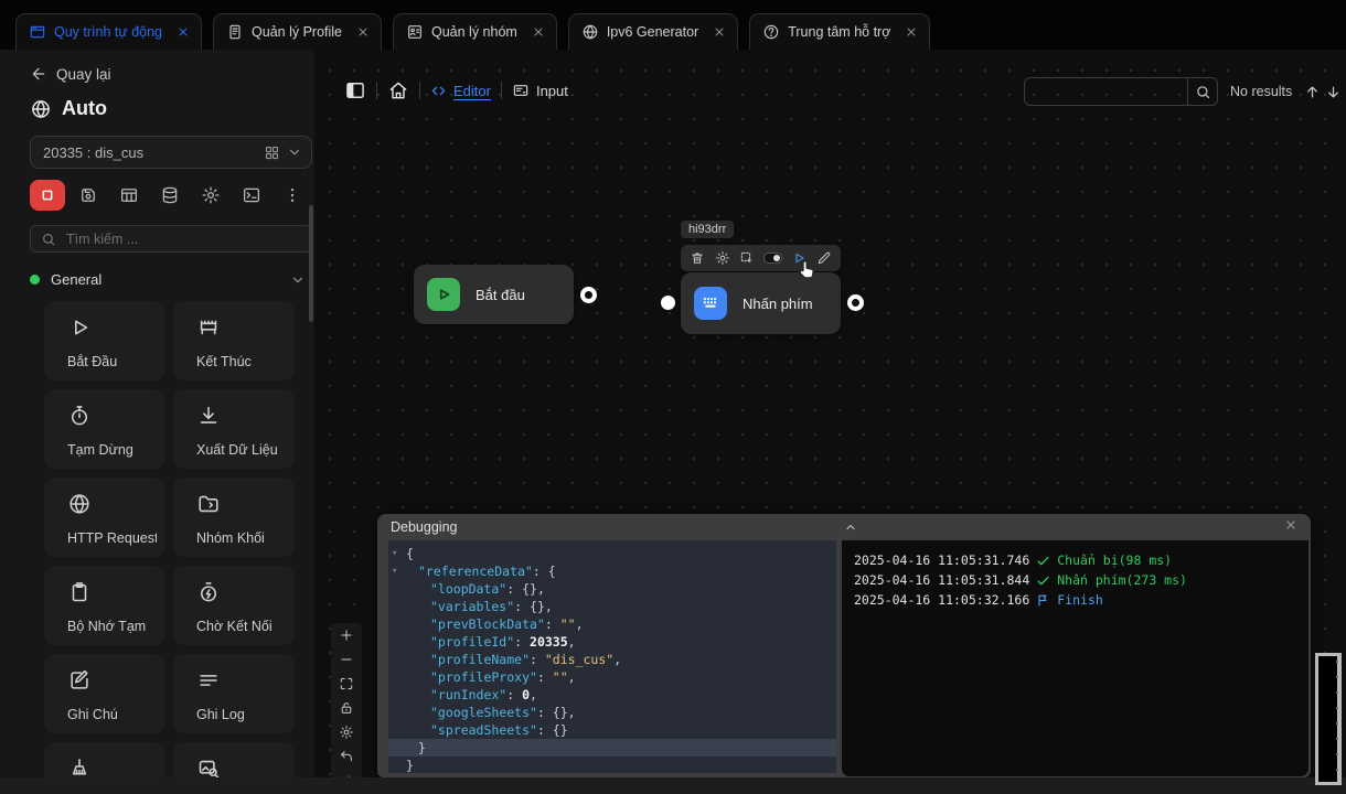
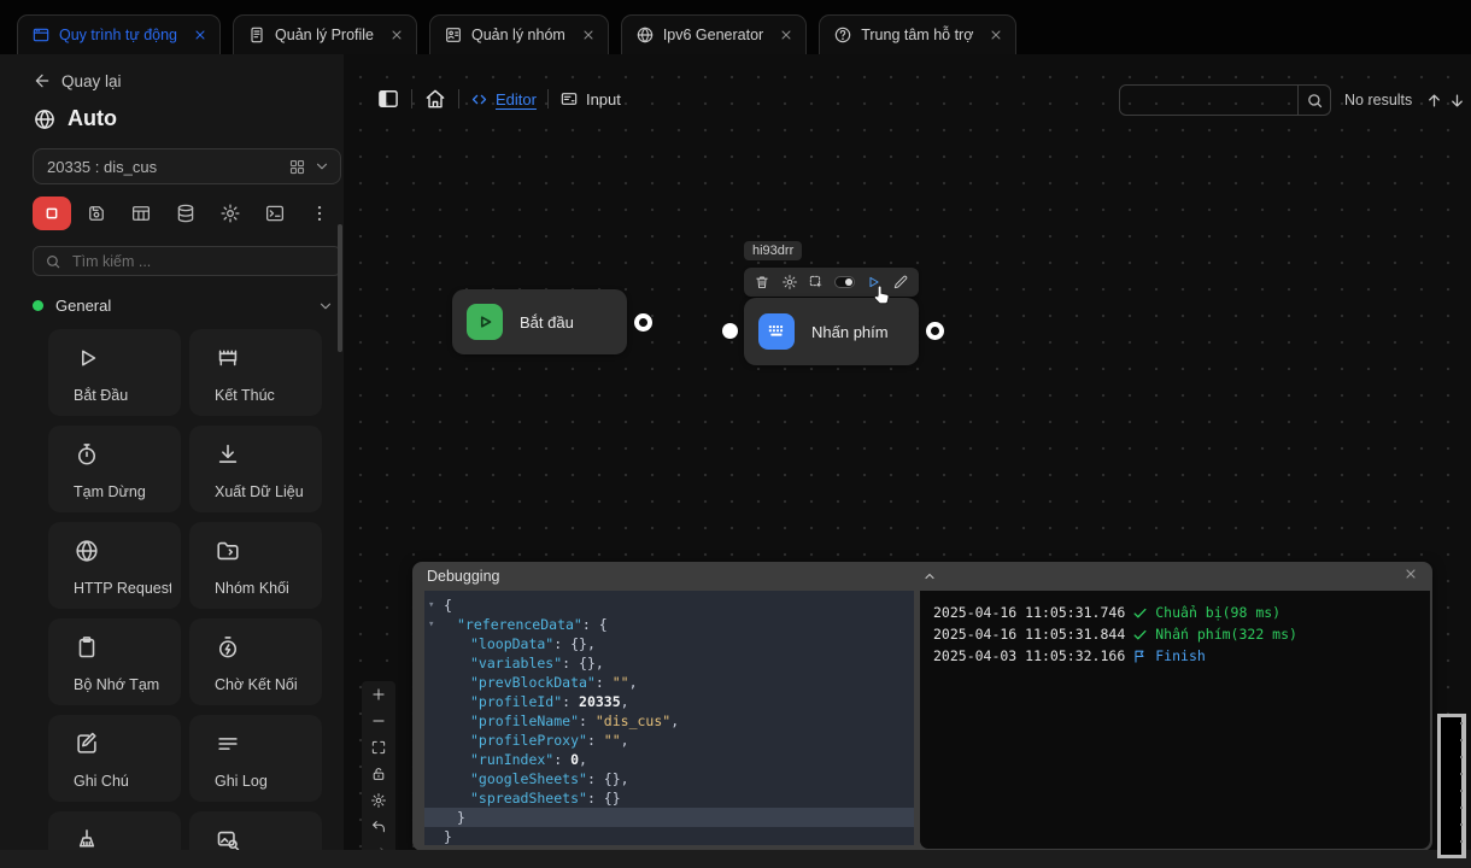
  Quy trình tự động
  Quản lý Profile
  Quản lý nhóm
  Ipv6 Generator
  Trung tâm hỗ trợ
  Quay lại
  Auto
  20335 : dis_cus
  Tìm kiếm ...
  General
  Bắt Đầu
  Kết Thúc
  Tạm Dừng
  Xuất Dữ Liệu
  HTTP Request
  Nhóm Khối
  Bộ Nhớ Tạm
  Chờ Kết Nối
  Ghi Chú
  Ghi Log
  Editor
  Input
  No results
  Bắt đầu
  hi93drr
  Nhấn phím
  Debugging
  ▾
  {
  ▾
  "referenceData": {
  "loopData": {},
  "variables": {},
  "prevBlockData": "",
  "profileId": 20335,
  "profileName": "dis_cus",
  "profileProxy": "",
  "runIndex": 0,
  "googleSheets": {},
  "spreadSheets": {}
  }
  }
  2025-04-16 11:05:31.746
  Chuẩn bị(98 ms)
  2025-04-16 11:05:31.844
- Nhấn phím(273 ms)
+ Nhấn phím(322 ms)
- 2025-04-16 11:05:32.166
+ 2025-04-03 11:05:32.166
  Finish
